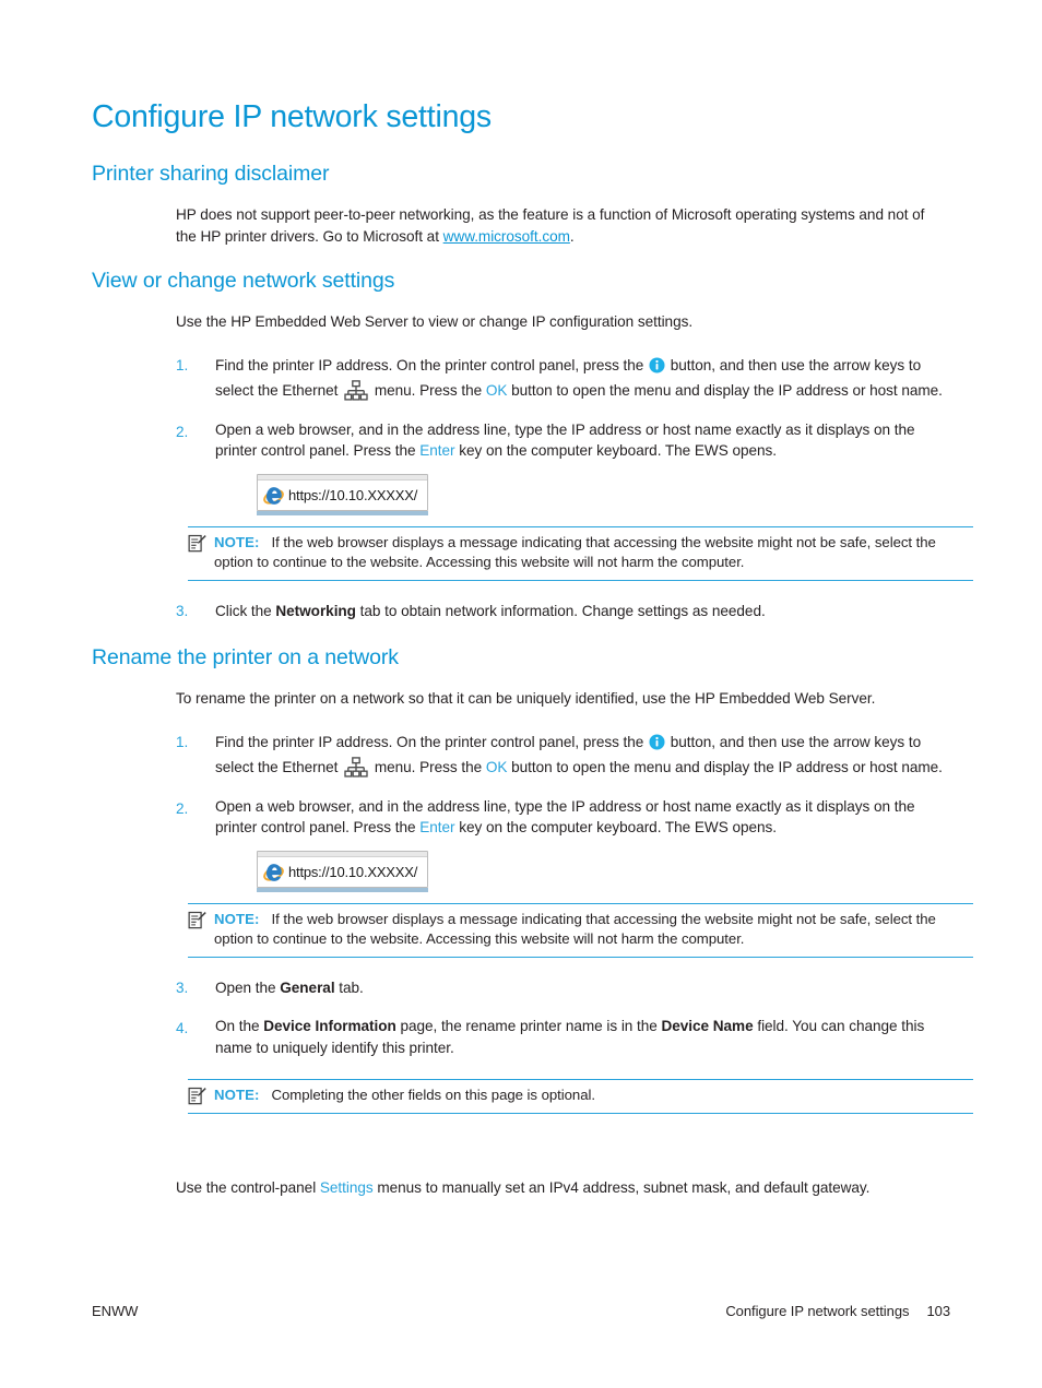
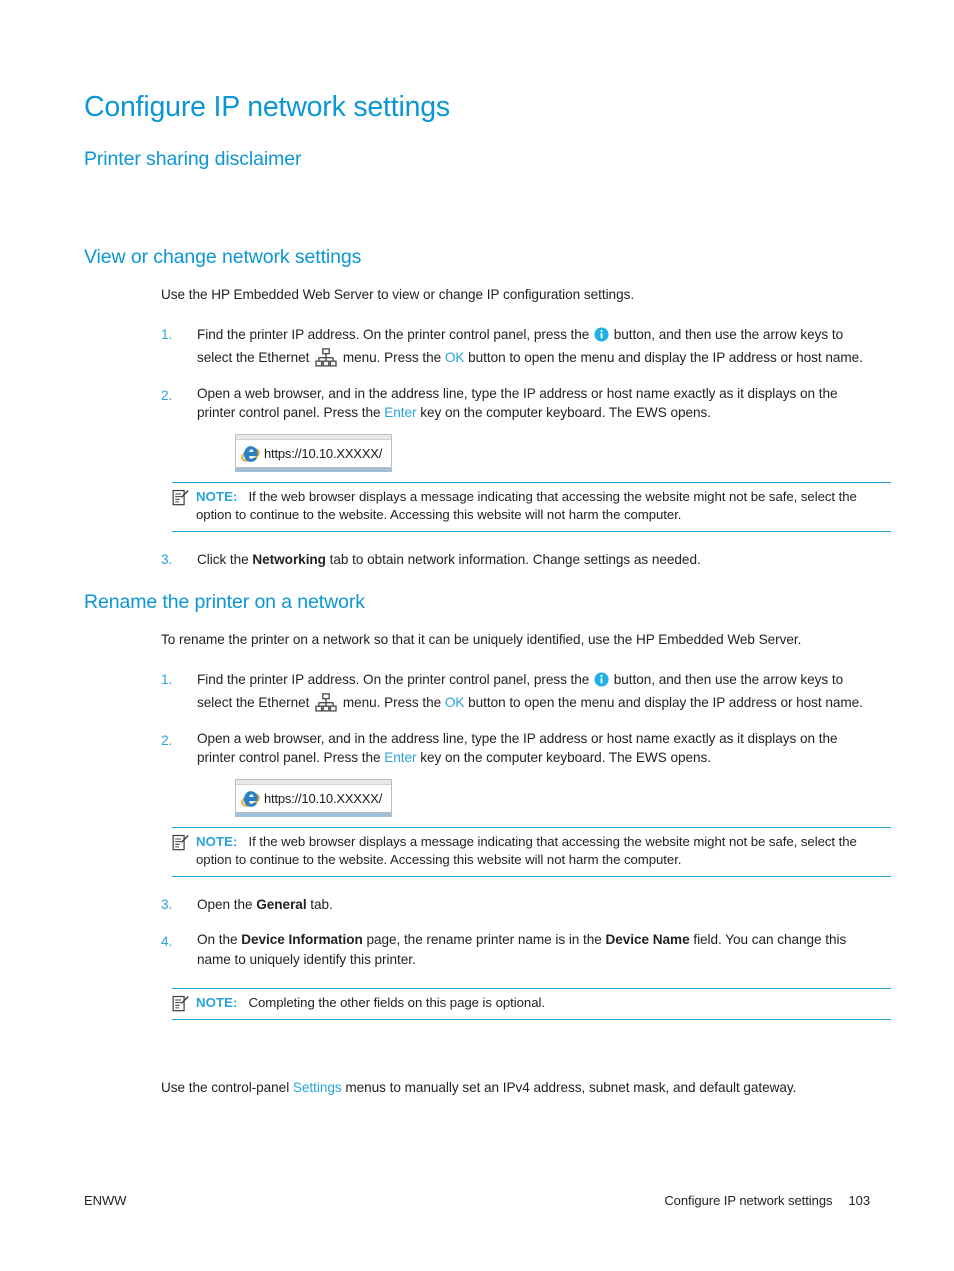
  Configure IP network settings
  Printer sharing disclaimer
- HP does not support peer-to-peer networking, as the feature is a function of Microsoft operating systems and not of the HP printer drivers. Go to Microsoft at www.microsoft.com.
  View or change network settings
  Use the HP Embedded Web Server to view or change IP configuration settings.
  1.
  Find the printer IP address. On the printer control panel, press the button, and then use the arrow keys to select the Ethernet menu. Press the OK button to open the menu and display the IP address or host name.
  2.
  Open a web browser, and in the address line, type the IP address or host name exactly as it displays on the printer control panel. Press the Enter key on the computer keyboard. The EWS opens.
  https://10.10.XXXXX/
  NOTE: If the web browser displays a message indicating that accessing the website might not be safe, select the option to continue to the website. Accessing this website will not harm the computer.
  3.
  Click the Networking tab to obtain network information. Change settings as needed.
  Rename the printer on a network
  To rename the printer on a network so that it can be uniquely identified, use the HP Embedded Web Server.
  1.
  Find the printer IP address. On the printer control panel, press the button, and then use the arrow keys to select the Ethernet menu. Press the OK button to open the menu and display the IP address or host name.
  2.
  Open a web browser, and in the address line, type the IP address or host name exactly as it displays on the printer control panel. Press the Enter key on the computer keyboard. The EWS opens.
  https://10.10.XXXXX/
  NOTE: If the web browser displays a message indicating that accessing the website might not be safe, select the option to continue to the website. Accessing this website will not harm the computer.
  3.
  Open the General tab.
  4.
  On the Device Information page, the rename printer name is in the Device Name field. You can change this name to uniquely identify this printer.
  NOTE: Completing the other fields on this page is optional.
  Use the control-panel Settings menus to manually set an IPv4 address, subnet mask, and default gateway.
  ENWW
  Configure IP network settings 103
